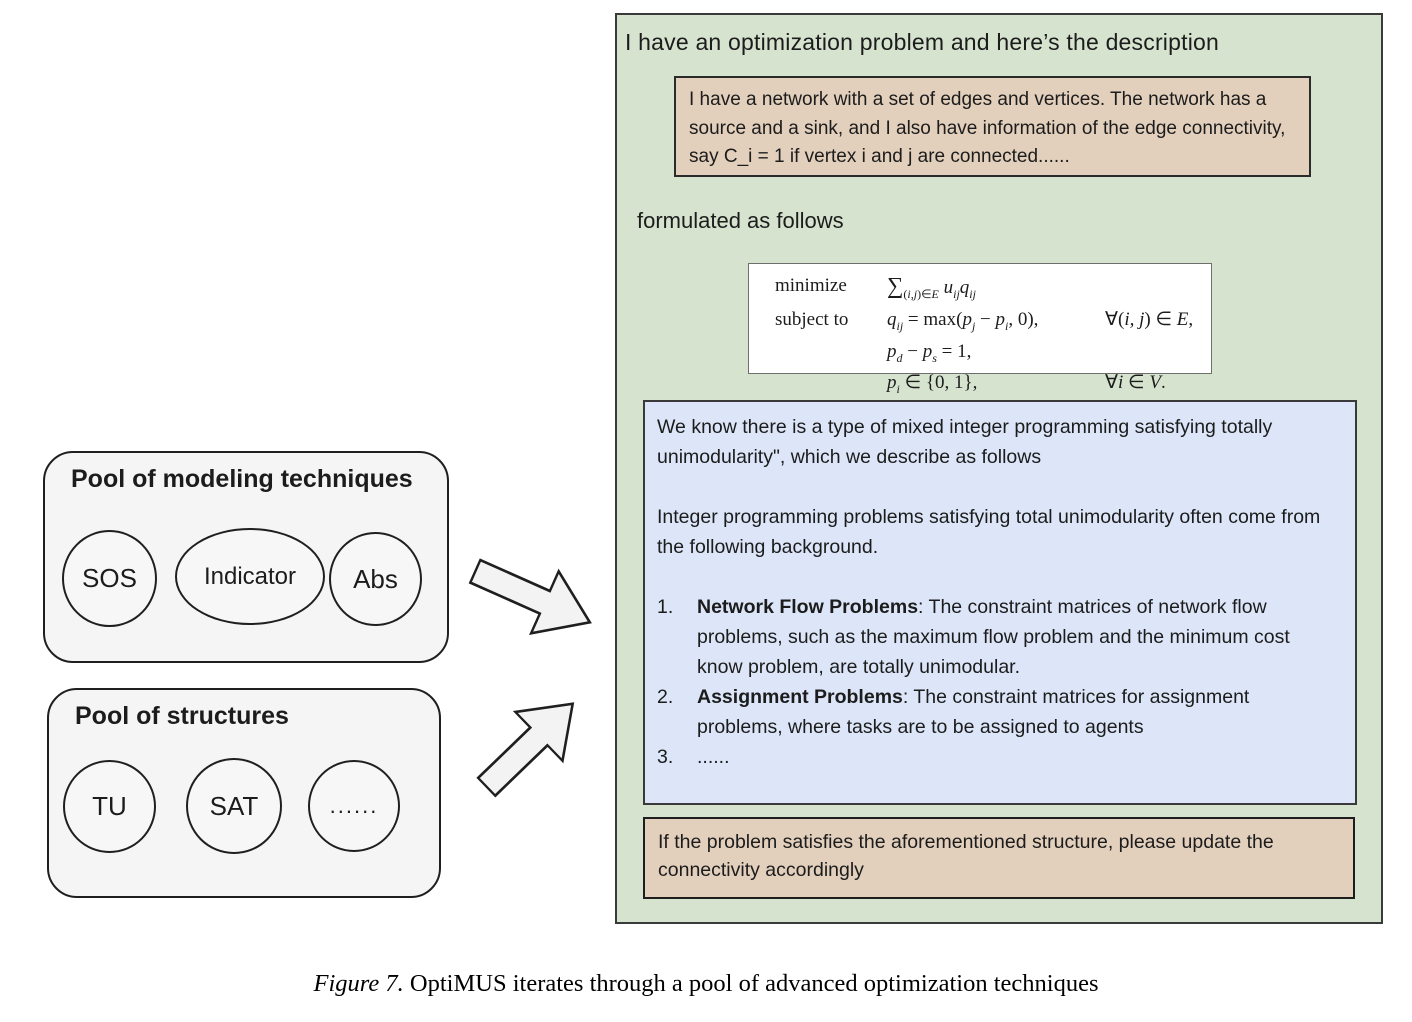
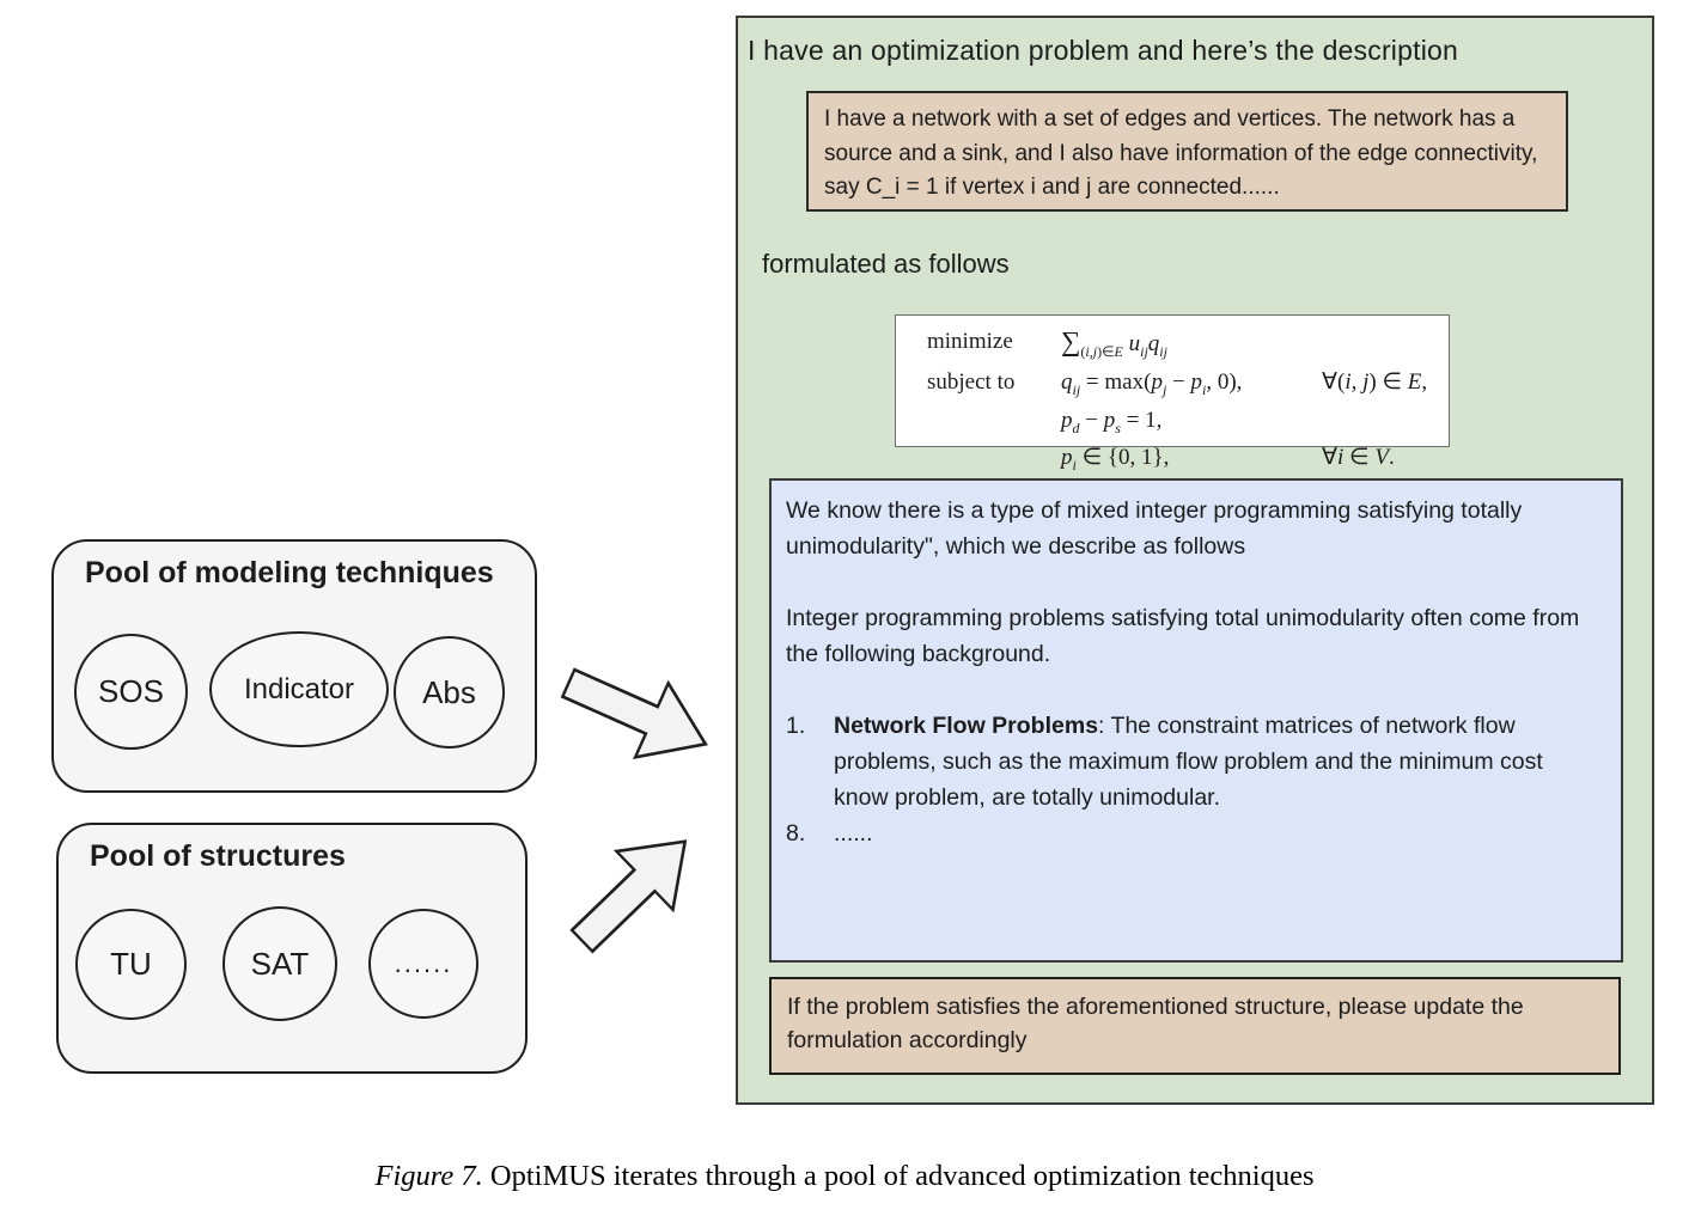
  Pool of modeling techniques
  SOS
  Indicator
  Abs
  Pool of structures
  TU
  SAT
  ......
  I have an optimization problem and here’s the description
  I have a network with a set of edges and vertices. The network has a source and a sink, and I also have information of the edge connectivity, say C_i = 1 if vertex i and j are connected......
  formulated as follows
  minimize
  ∑(i,j)∈E uijqij
  subject to
  qij = max(pj − pi, 0),
  ∀(i, j) ∈ E,
  pd − ps = 1,
  pi ∈ {0, 1},
  ∀i ∈ V.
  We know there is a type of mixed integer programming satisfying totally unimodularity", which we describe as follows
  Integer programming problems satisfying total unimodularity often come from the following background.
  1.
  Network Flow Problems: The constraint matrices of network flow problems, such as the maximum flow problem and the minimum cost know problem, are totally unimodular.
- 2.
- Assignment Problems: The constraint matrices for assignment problems, where tasks are to be assigned to agents
- 3.
+ 8.
  ......
- If the problem satisfies the aforementioned structure, please update the connectivity accordingly
+ If the problem satisfies the aforementioned structure, please update the formulation accordingly
  Figure 7. OptiMUS iterates through a pool of advanced optimization techniques
